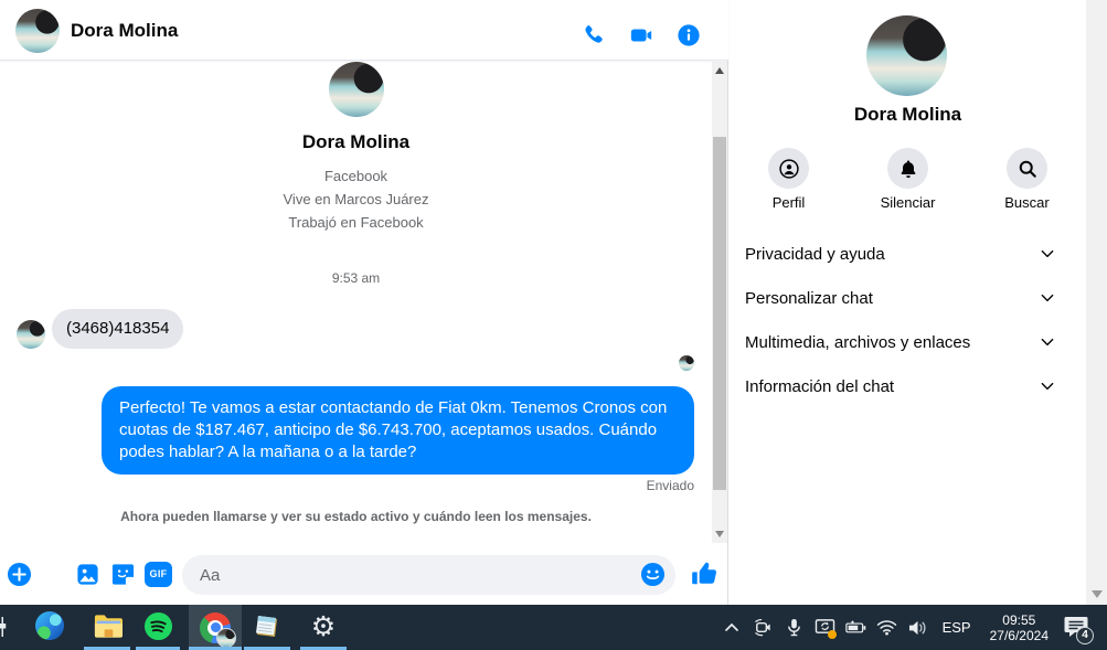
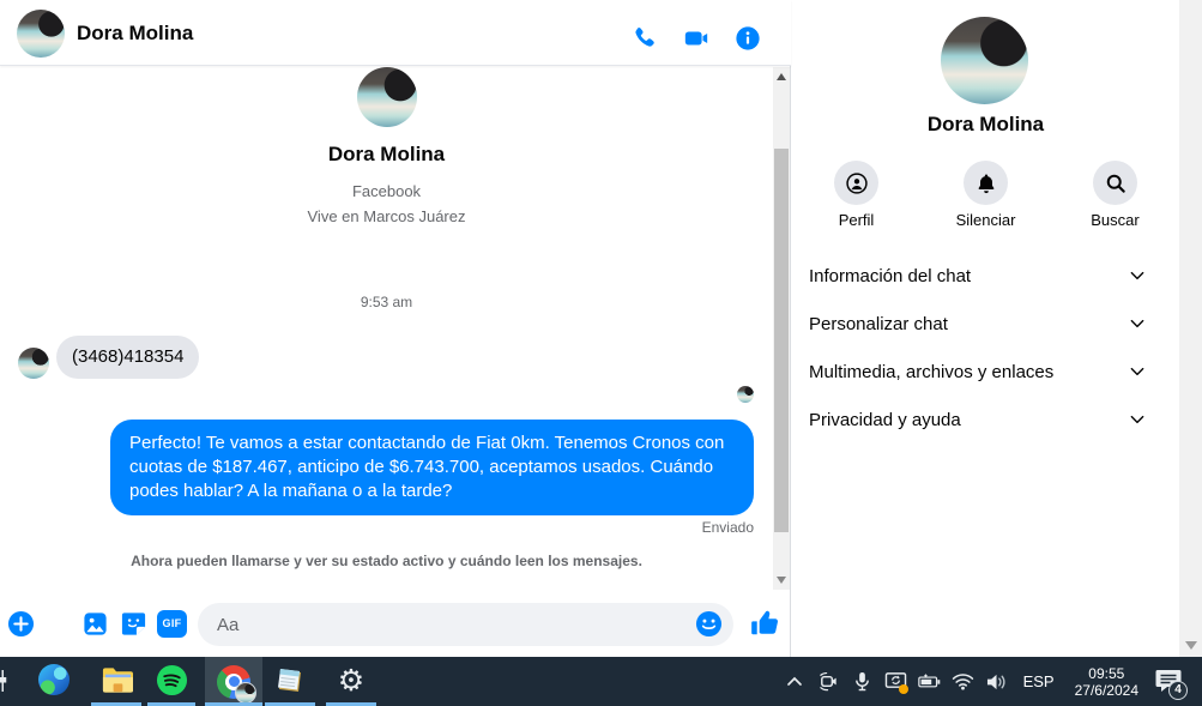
  Dora Molina
  Dora Molina
  Facebook
  Vive en Marcos Juárez
- Trabajó en Facebook
  9:53 am
  (3468)418354
  Perfecto! Te vamos a estar contactando de Fiat 0km. Tenemos Cronos con cuotas de $187.467, anticipo de $6.743.700, aceptamos usados. Cuándo podes hablar? A la mañana o a la tarde?
  Enviado
  Ahora pueden llamarse y ver su estado activo y cuándo leen los mensajes.
  GIF
  Aa
  Dora Molina
  Perfil
  Silenciar
  Buscar
- Privacidad y ayuda
+ Información del chat
  Personalizar chat
  Multimedia, archivos y enlaces
- Información del chat
+ Privacidad y ayuda
  ⚙
  ESP
  09:55
  27/6/2024
  4
